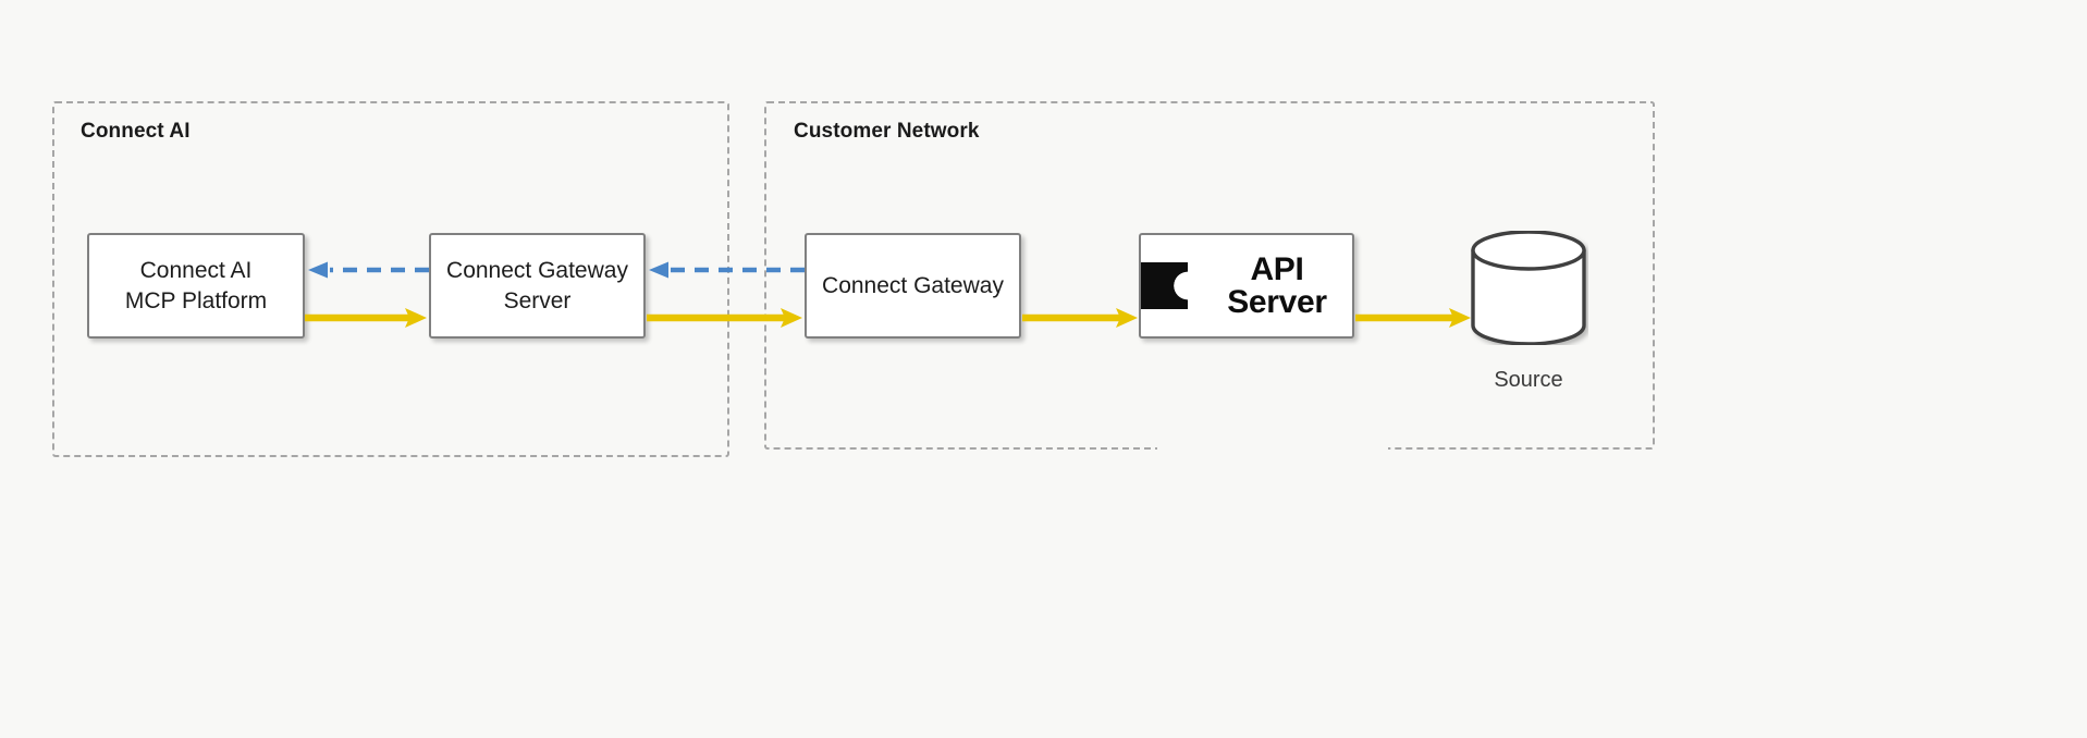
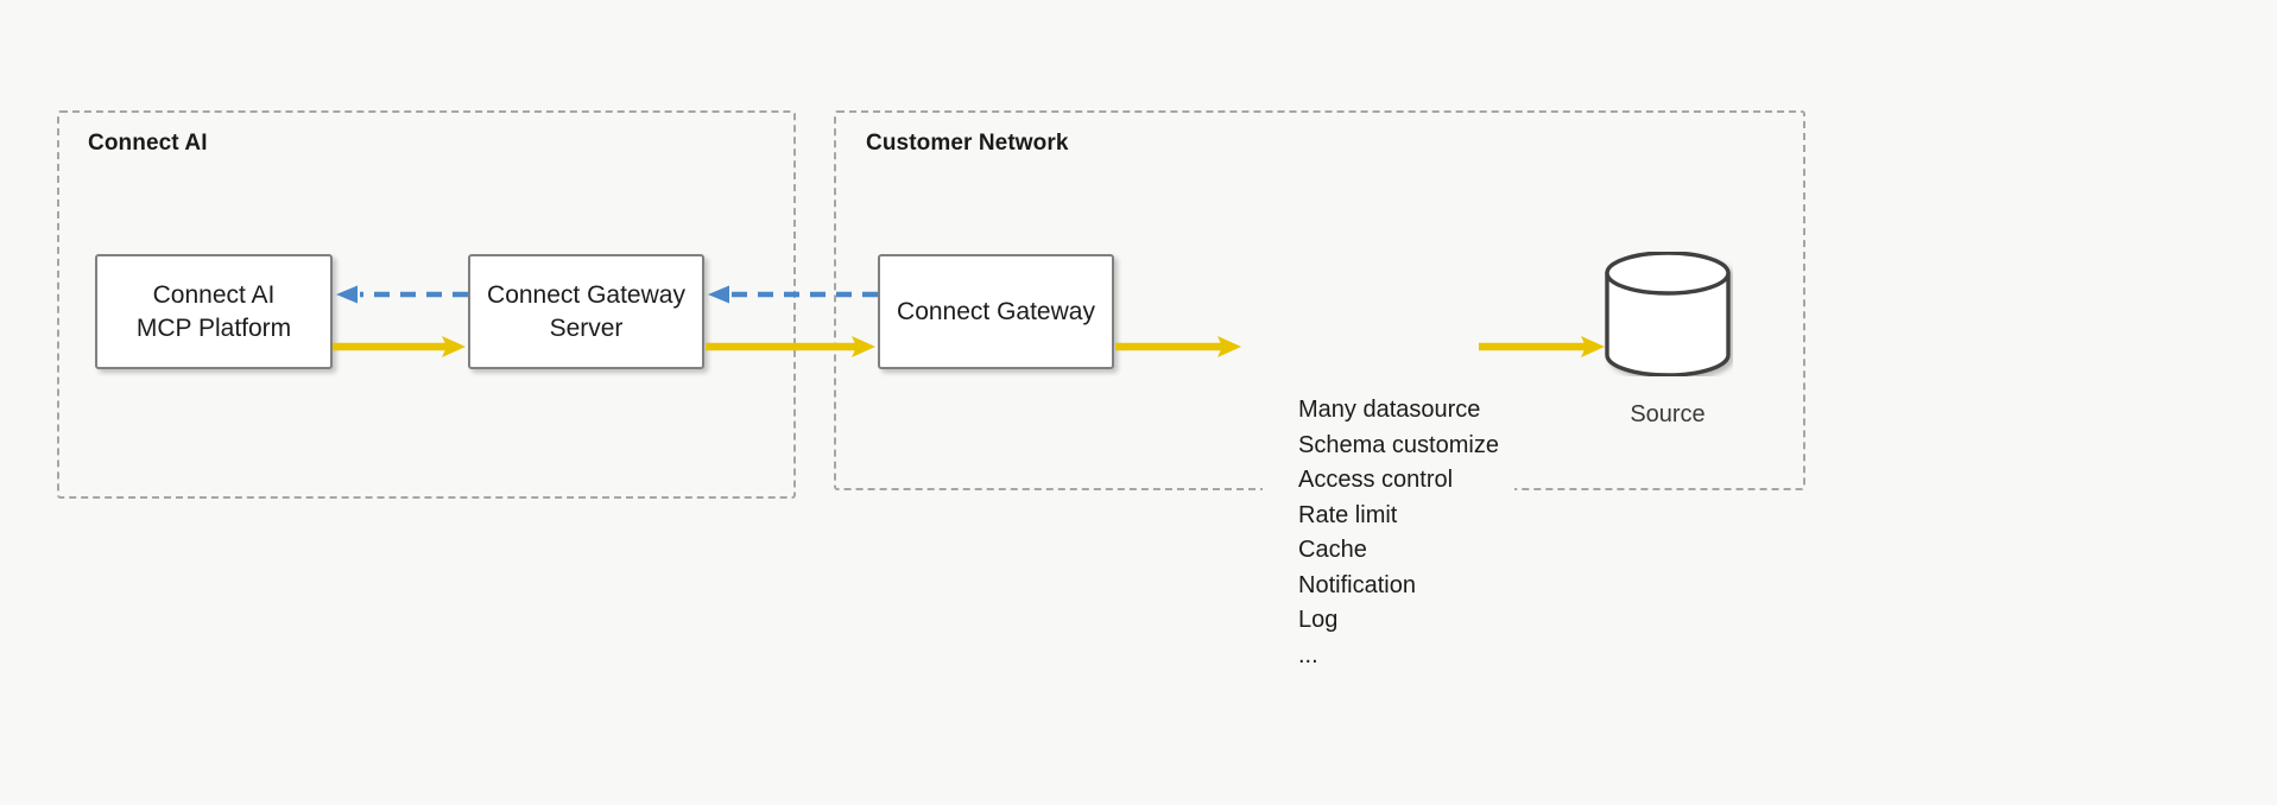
  Connect AI
  Customer Network
  Connect AI
  MCP Platform
  Connect Gateway
  Server
  Connect Gateway
- API Server
  Source
+ Many datasource
+ Schema customize
+ Access control
+ Rate limit
+ Cache
+ Notification
+ Log
+ ...
